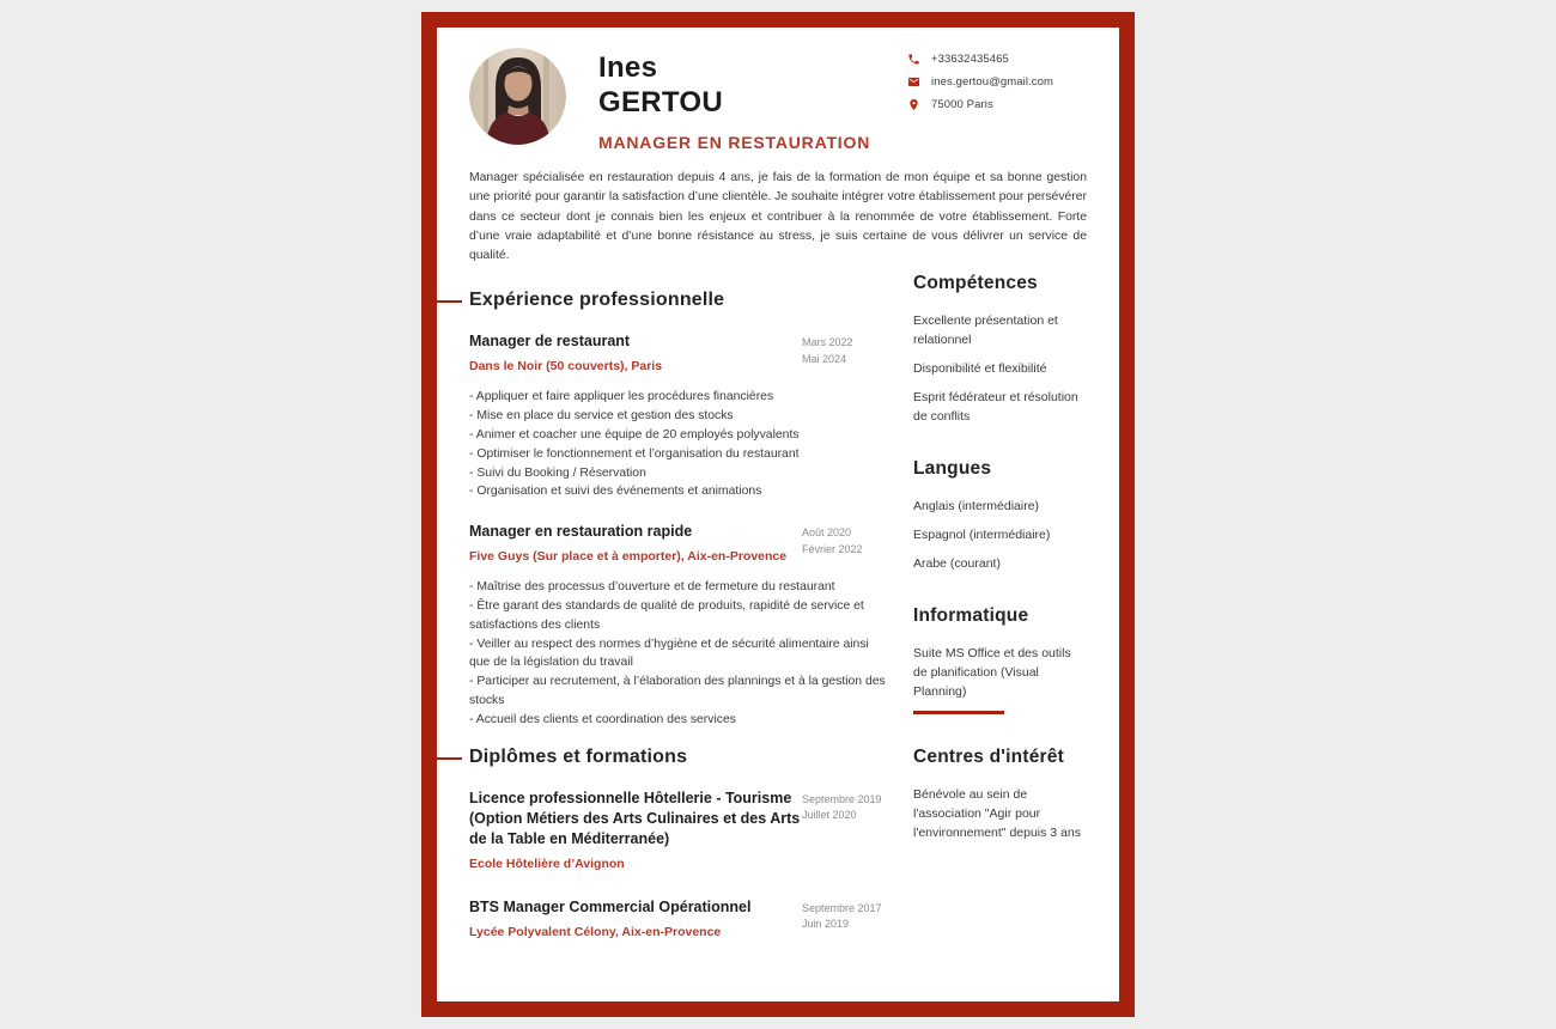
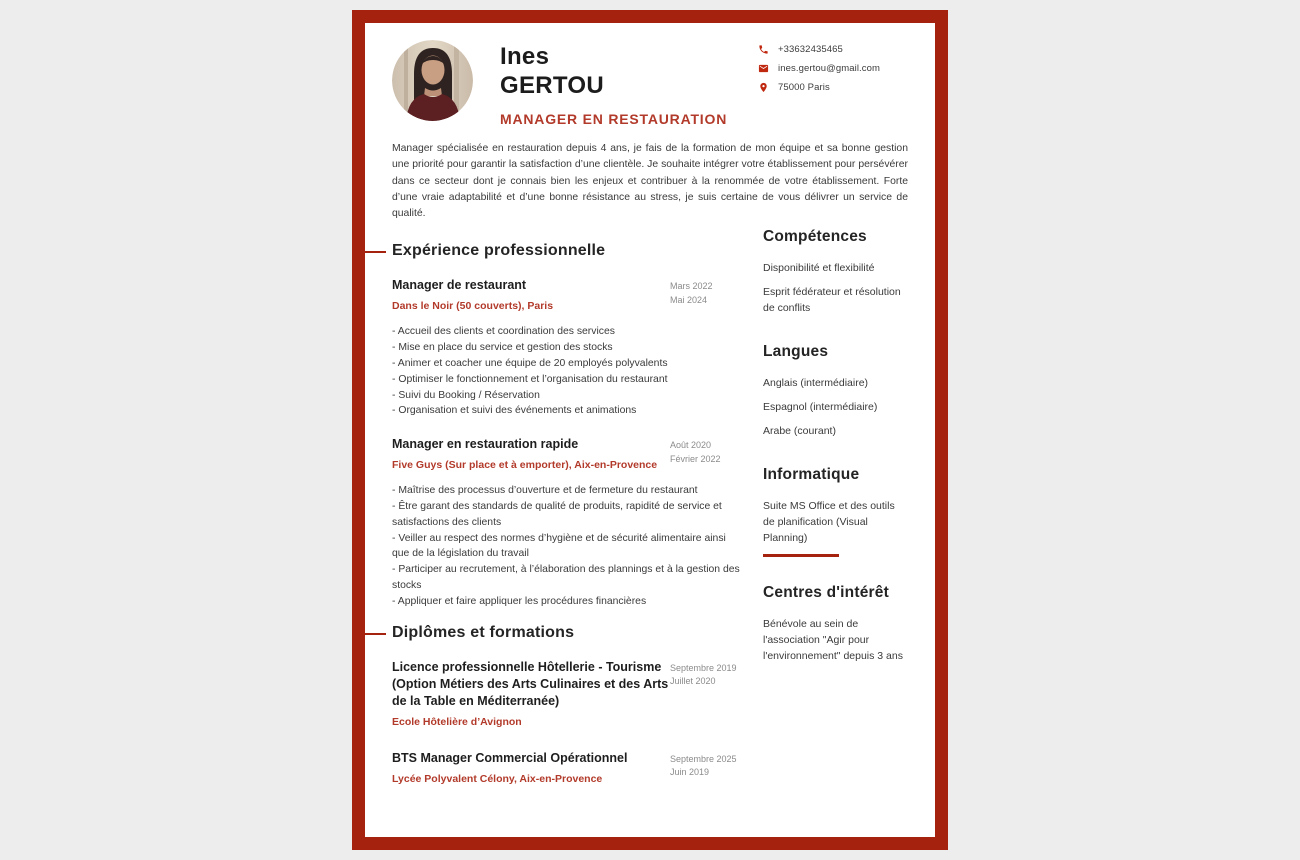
  Ines
  GERTOU
  MANAGER EN RESTAURATION
  +33632435465
  ines.gertou@gmail.com
  75000 Paris
  Manager spécialisée en restauration depuis 4 ans, je fais de la formation de mon équipe et sa bonne gestion une priorité pour garantir la satisfaction d’une clientèle. Je souhaite intégrer votre établissement pour persévérer dans ce secteur dont je connais bien les enjeux et contribuer à la renommée de votre établissement. Forte d’une vraie adaptabilité et d’une bonne résistance au stress, je suis certaine de vous délivrer un service de qualité.
  Expérience professionnelle
  Manager de restaurant
  Dans le Noir (50 couverts), Paris
  Mars 2022
  Mai 2024
- Appliquer et faire appliquer les procédures financières
+ Accueil des clients et coordination des services
  Mise en place du service et gestion des stocks
  Animer et coacher une équipe de 20 employés polyvalents
  Optimiser le fonctionnement et l’organisation du restaurant
  Suivi du Booking / Réservation
  Organisation et suivi des événements et animations
  Manager en restauration rapide
  Five Guys (Sur place et à emporter), Aix-en-Provence
  Août 2020
  Février 2022
  Maîtrise des processus d’ouverture et de fermeture du restaurant
  Être garant des standards de qualité de produits, rapidité de service et satisfactions des clients
  Veiller au respect des normes d’hygiène et de sécurité alimentaire ainsi que de la législation du travail
  Participer au recrutement, à l’élaboration des plannings et à la gestion des stocks
- Accueil des clients et coordination des services
+ Appliquer et faire appliquer les procédures financières
  Diplômes et formations
  Licence professionnelle Hôtellerie - Tourisme (Option Métiers des Arts Culinaires et des Arts de la Table en Méditerranée)
  Ecole Hôtelière d’Avignon
  Septembre 2019
  Juillet 2020
  BTS Manager Commercial Opérationnel
  Lycée Polyvalent Célony, Aix-en-Provence
- Septembre 2017
+ Septembre 2025
  Juin 2019
  Compétences
- Excellente présentation et relationnel
  Disponibilité et flexibilité
  Esprit fédérateur et résolution de conflits
  Langues
  Anglais (intermédiaire)
  Espagnol (intermédiaire)
  Arabe (courant)
  Informatique
  Suite MS Office et des outils de planification (Visual Planning)
  Centres d'intérêt
  Bénévole au sein de l'association "Agir pour l'environnement" depuis 3 ans
